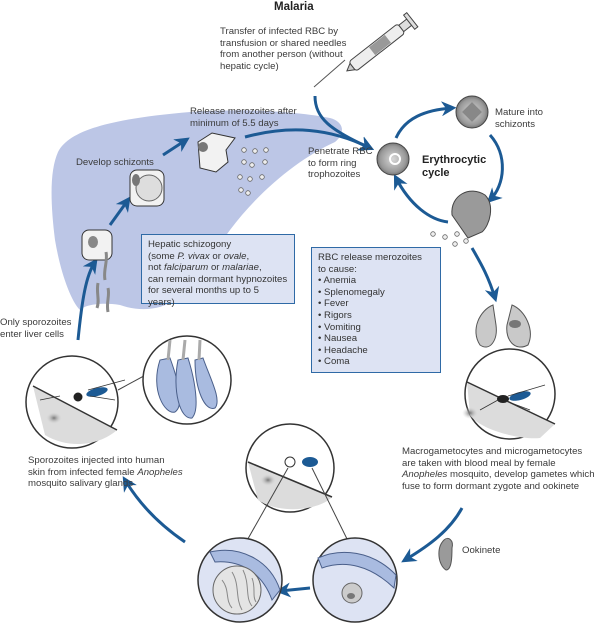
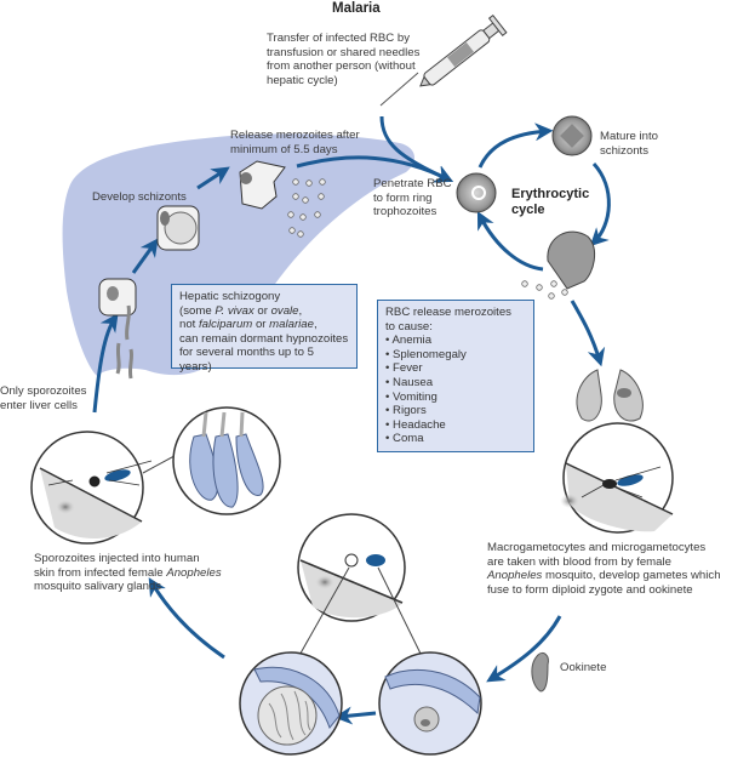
  Malaria
  Transfer of infected RBC by
  transfusion or shared needles
  from another person (without
  hepatic cycle)
  Release merozoites after
  minimum of 5.5 days
  Develop schizonts
  Penetrate RBC
  to form ring
  trophozoites
  Erythrocytic
  cycle
  Mature into
  schizonts
  Only sporozoites
  enter liver cells
  Sporozoites injected into human
  skin from infected female Anopheles
  mosquito salivary glands
  Macrogametocytes and microgametocytes
- are taken with blood meal by female
+ are taken with blood from by female
  Anopheles mosquito, develop gametes which
- fuse to form dormant zygote and ookinete
+ fuse to form diploid zygote and ookinete
  Ookinete
  Hepatic schizogony
  (some P. vivax or ovale,
  not falciparum or malariae,
  can remain dormant hypnozoites
  for several months up to 5 years)
  RBC release merozoites
  to cause:
  Anemia
  Splenomegaly
  Fever
- Rigors
+ Nausea
  Vomiting
- Nausea
+ Rigors
  Headache
  Coma
